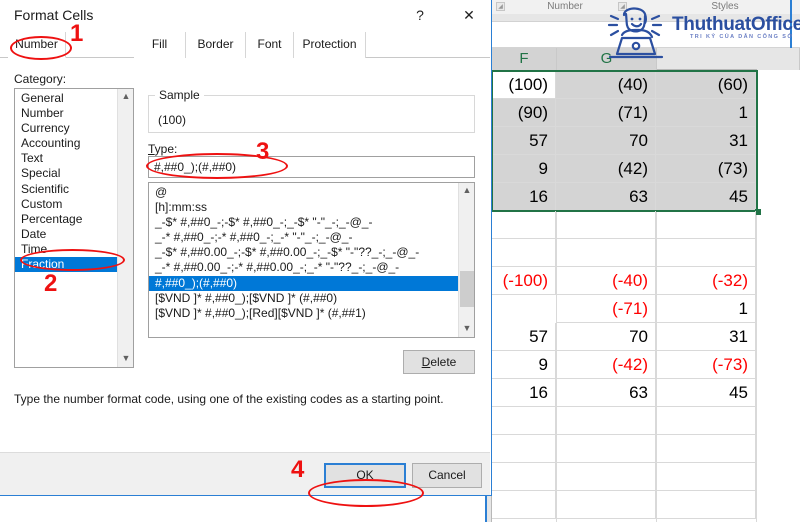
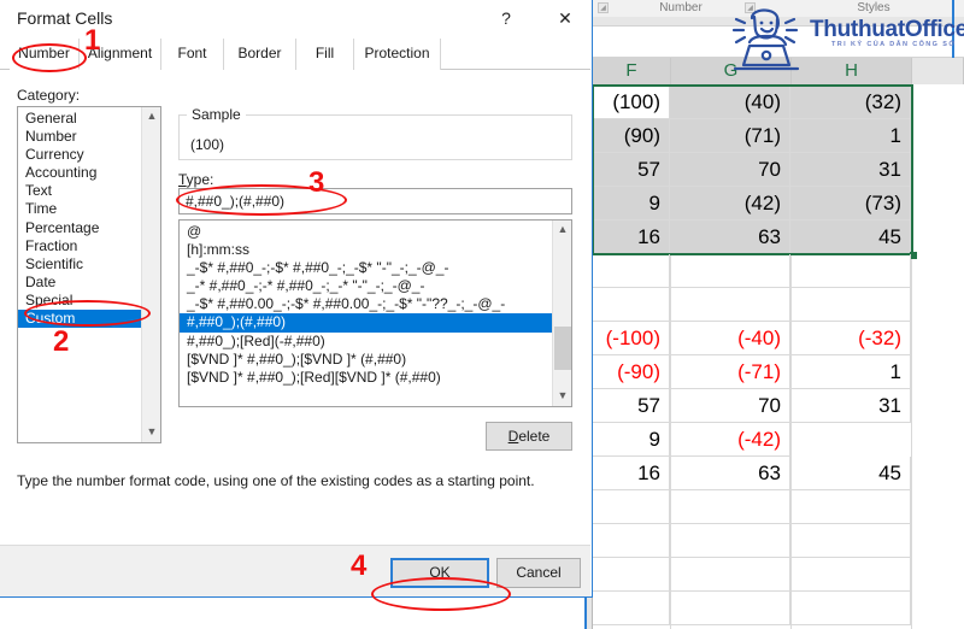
  Number
  Styles
  F
  G
+ H
  (100)
  (40)
- (60)
+ (32)
  (90)
  (71)
  1
  57
  70
  31
  9
  (42)
  (73)
  16
  63
  45
  (-100)
  (-40)
  (-32)
+ (-90)
  (-71)
  1
  57
  70
  31
  9
  (-42)
- (-73)
  16
  63
  45
  ThuthuatOffice
  Format Cells
  ?
  ✕
  Number
+ Alignment
- Fill
+ Font
  Border
- Font
+ Fill
  Protection
  Category:
  General
  Number
  Currency
  Accounting
  Text
- Special
+ Time
- Scientific
+ Percentage
- Custom
+ Fraction
- Percentage
+ Scientific
  Date
- Time
+ Special
- Fraction
+ Custom
  ▲
  ▼
  Sample
  (100)
  Type:
  #,##0_);(#,##0)
  @
  [h]:mm:ss
  _-$* #,##0_-;-$* #,##0_-;_-$* "-"_-;_-@_-
  _-* #,##0_-;-* #,##0_-;_-* "-"_-;_-@_-
  _-$* #,##0.00_-;-$* #,##0.00_-;_-$* "-"??_-;_-@_-
- _-* #,##0.00_-;-* #,##0.00_-;_-* "-"??_-;_-@_-
  #,##0_);(#,##0)
+ #,##0_);[Red](-#,##0)
  [$VND ]* #,##0_);[$VND ]* (#,##0)
- [$VND ]* #,##0_);[Red][$VND ]* (#,##1)
+ [$VND ]* #,##0_);[Red][$VND ]* (#,##0)
  ▲
  ▼
  Delete
  Type the number format code, using one of the existing codes as a starting point.
  OK
  Cancel
  1
  2
  3
  4
